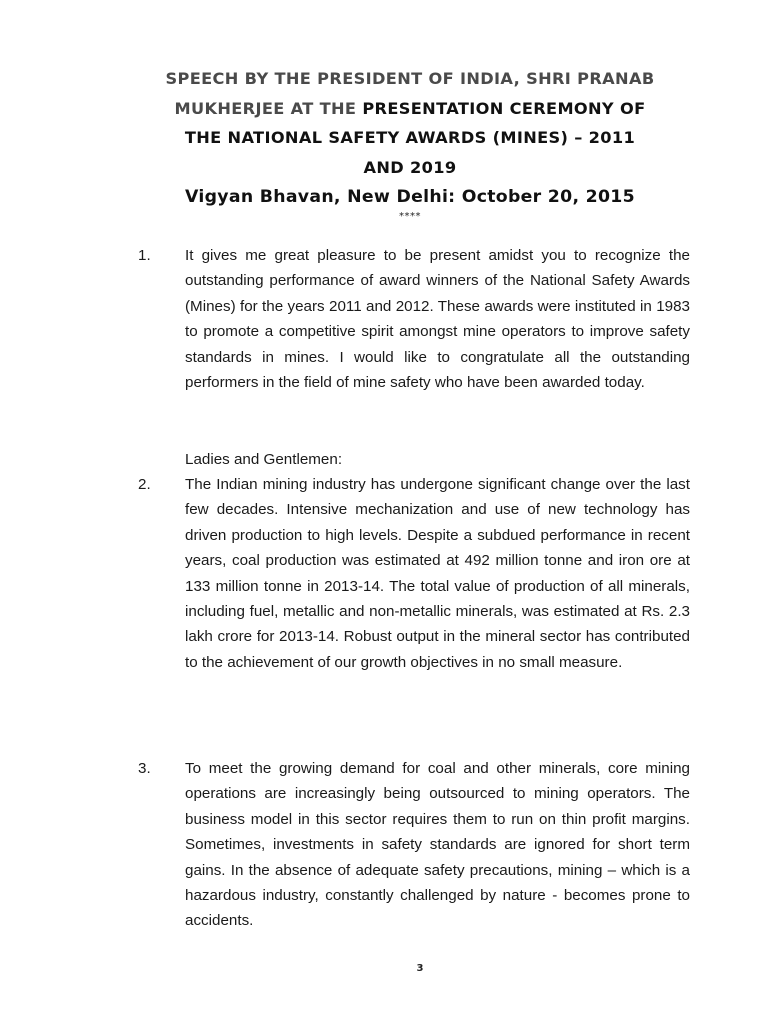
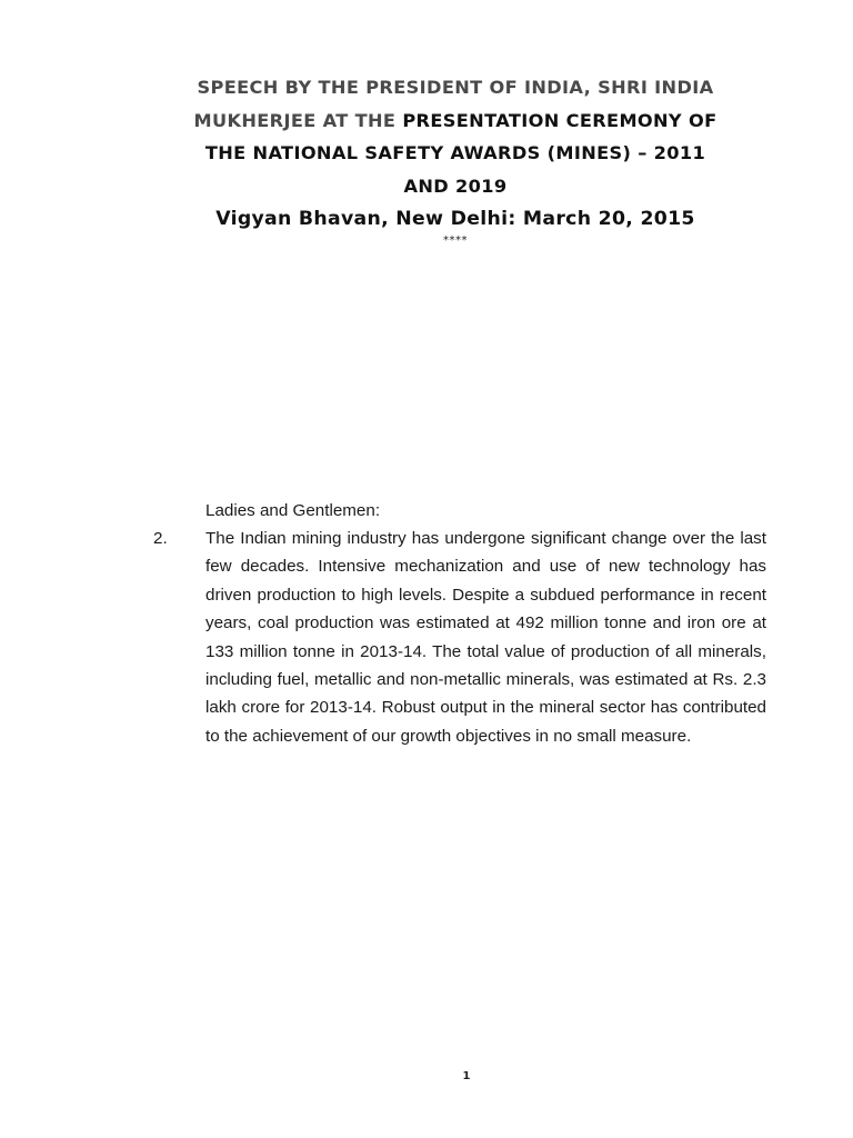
- SPEECH BY THE PRESIDENT OF INDIA, SHRI PRANAB
+ SPEECH BY THE PRESIDENT OF INDIA, SHRI INDIA
  MUKHERJEE AT THE PRESENTATION CEREMONY OF
  THE NATIONAL SAFETY AWARDS (MINES) – 2011
  AND 2019
- Vigyan Bhavan, New Delhi: October 20, 2015
+ Vigyan Bhavan, New Delhi: March 20, 2015
  ****
- 1.
- It gives me great pleasure to be present amidst you to recognize the outstanding performance of award winners of the National Safety Awards (Mines) for the years 2011 and 2012. These awards were instituted in 1983 to promote a competitive spirit amongst mine operators to improve safety standards in mines. I would like to congratulate all the outstanding performers in the field of mine safety who have been awarded today.
  Ladies and Gentlemen:
  2.
  The Indian mining industry has undergone significant change over the last few decades. Intensive mechanization and use of new technology has driven production to high levels. Despite a subdued performance in recent years, coal production was estimated at 492 million tonne and iron ore at 133 million tonne in 2013-14. The total value of production of all minerals, including fuel, metallic and non-metallic minerals, was estimated at Rs. 2.3 lakh crore for 2013-14. Robust output in the mineral sector has contributed to the achievement of our growth objectives in no small measure.
- 3.
- To meet the growing demand for coal and other minerals, core mining operations are increasingly being outsourced to mining operators. The business model in this sector requires them to run on thin profit margins. Sometimes, investments in safety standards are ignored for short term gains. In the absence of adequate safety precautions, mining – which is a hazardous industry, constantly challenged by nature - becomes prone to accidents.
- 3
+ 1
